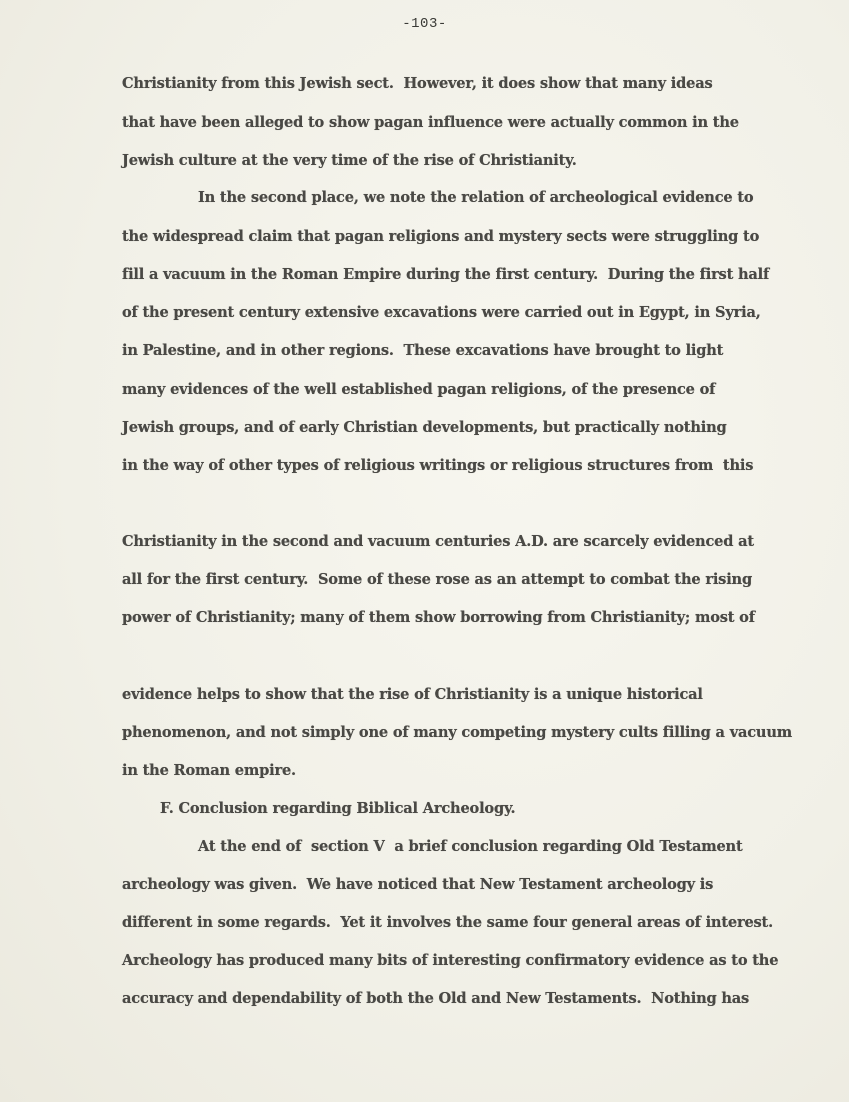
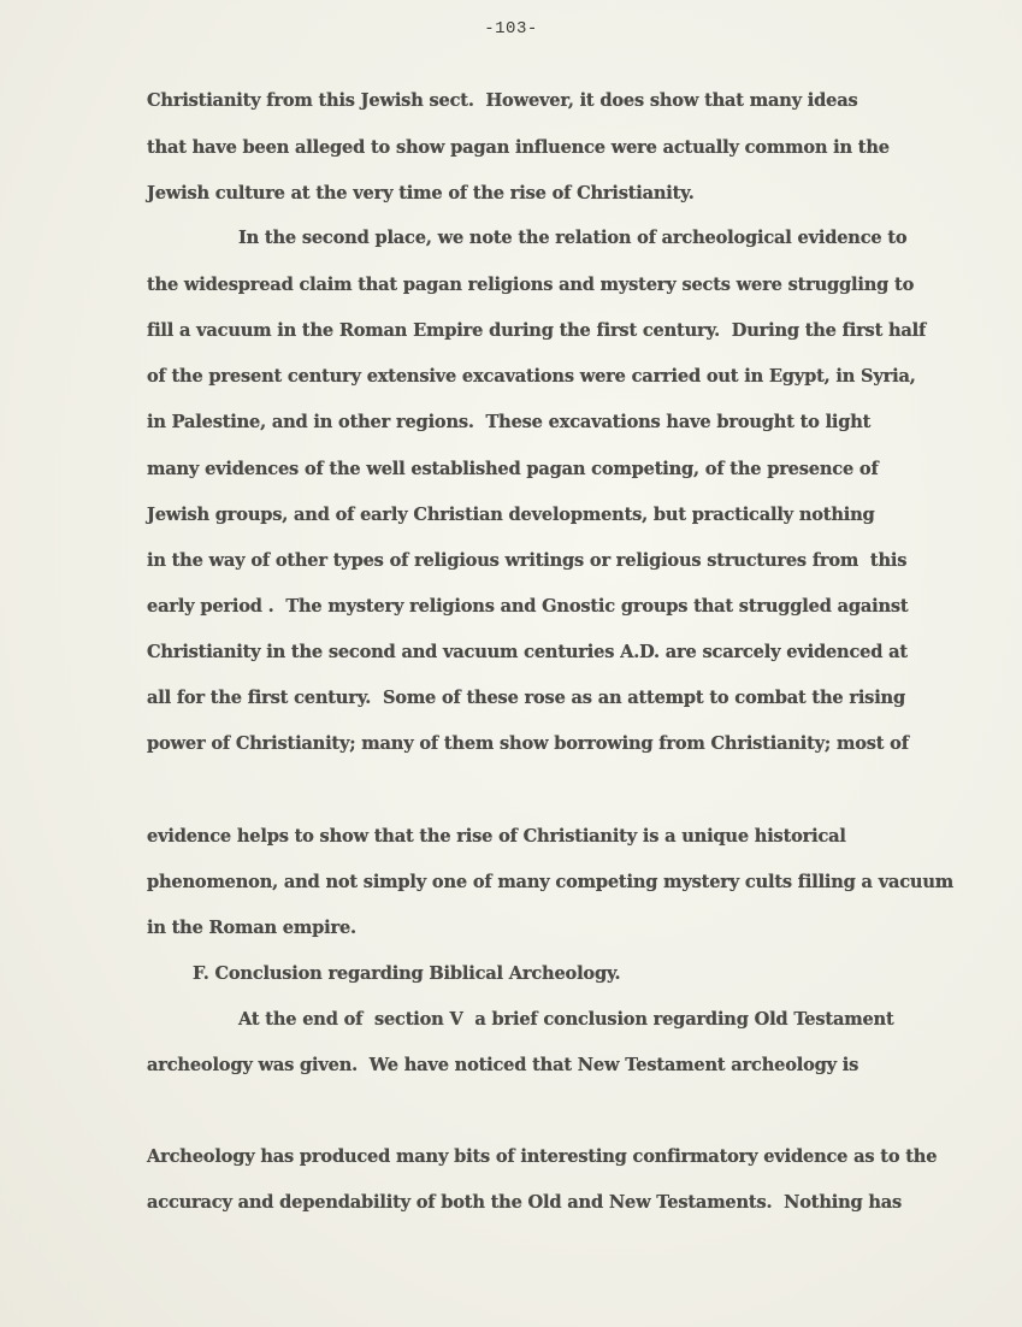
  -103-
  Christianity from this Jewish sect. However, it does show that many ideas
  that have been alleged to show pagan influence were actually common in the
  Jewish culture at the very time of the rise of Christianity.
  In the second place, we note the relation of archeological evidence to
  the widespread claim that pagan religions and mystery sects were struggling to
  fill a vacuum in the Roman Empire during the first century. During the first half
  of the present century extensive excavations were carried out in Egypt, in Syria,
  in Palestine, and in other regions. These excavations have brought to light
- many evidences of the well established pagan religions, of the presence of
+ many evidences of the well established pagan competing, of the presence of
  Jewish groups, and of early Christian developments, but practically nothing
  in the way of other types of religious writings or religious structures from this
+ early period . The mystery religions and Gnostic groups that struggled against
  Christianity in the second and vacuum centuries A.D. are scarcely evidenced at
  all for the first century. Some of these rose as an attempt to combat the rising
  power of Christianity; many of them show borrowing from Christianity; most of
  evidence helps to show that the rise of Christianity is a unique historical
  phenomenon, and not simply one of many competing mystery cults filling a vacuum
  in the Roman empire.
  F. Conclusion regarding Biblical Archeology.
  At the end of section V a brief conclusion regarding Old Testament
  archeology was given. We have noticed that New Testament archeology is
- different in some regards. Yet it involves the same four general areas of interest.
  Archeology has produced many bits of interesting confirmatory evidence as to the
  accuracy and dependability of both the Old and New Testaments. Nothing has
